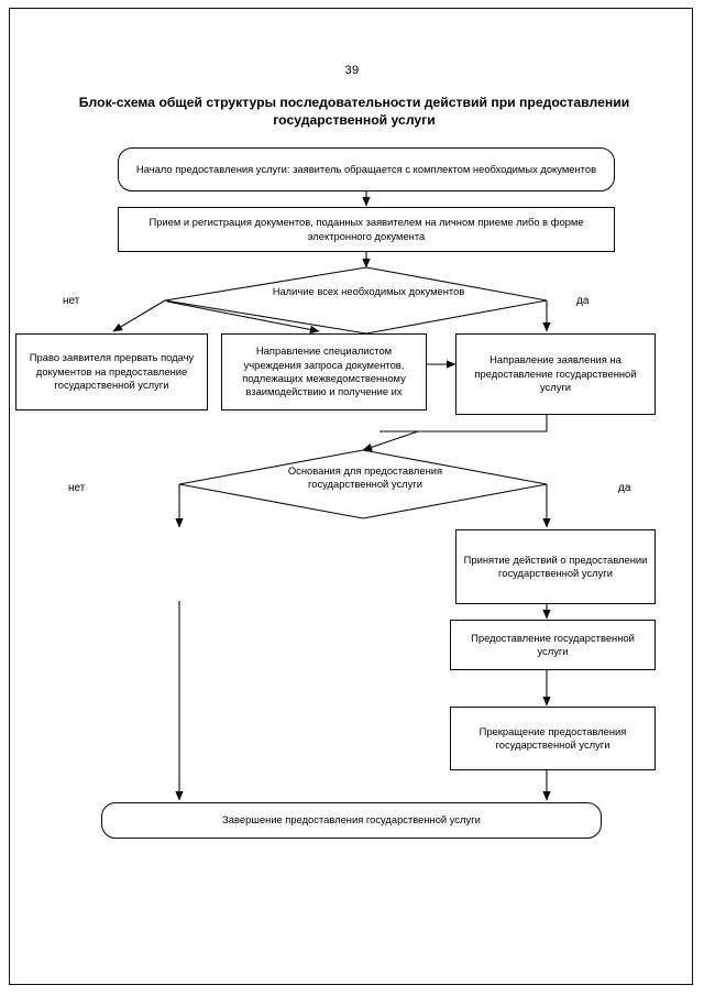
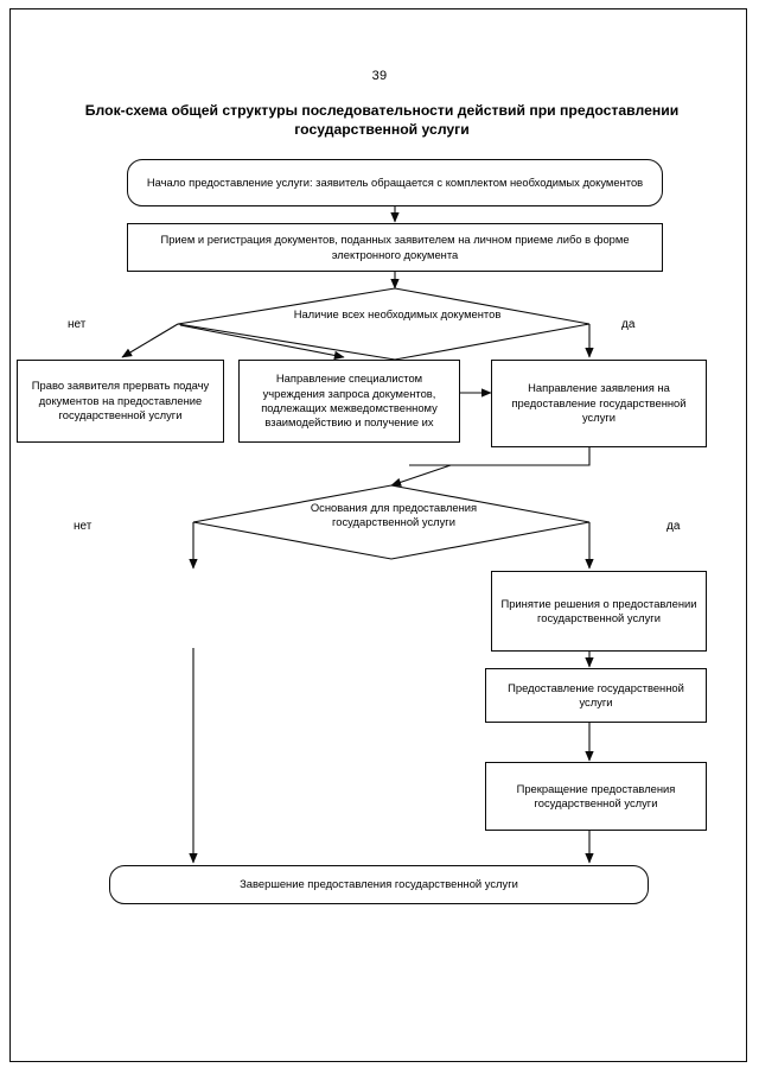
  39
  Блок-схема общей структуры последовательности действий при предоставлении государственной услуги
- Начало предоставления услуги: заявитель обращается с комплектом необходимых документов
+ Начало предоставление услуги: заявитель обращается с комплектом необходимых документов
  Прием и регистрация документов, поданных заявителем на личном приеме либо в форме электронного документа
  Наличие всех необходимых документов
  нет
  да
  Право заявителя прервать подачу документов на предоставление государственной услуги
  Направление специалистом учреждения запроса документов, подлежащих межведомственному взаимодействию и получение их
  Направление заявления на предоставление государственной услуги
  Основания для предоставления государственной услуги
  нет
  да
- Принятие действий о предоставлении государственной услуги
+ Принятие решения о предоставлении государственной услуги
  Предоставление государственной услуги
  Прекращение предоставления государственной услуги
  Завершение предоставления государственной услуги
